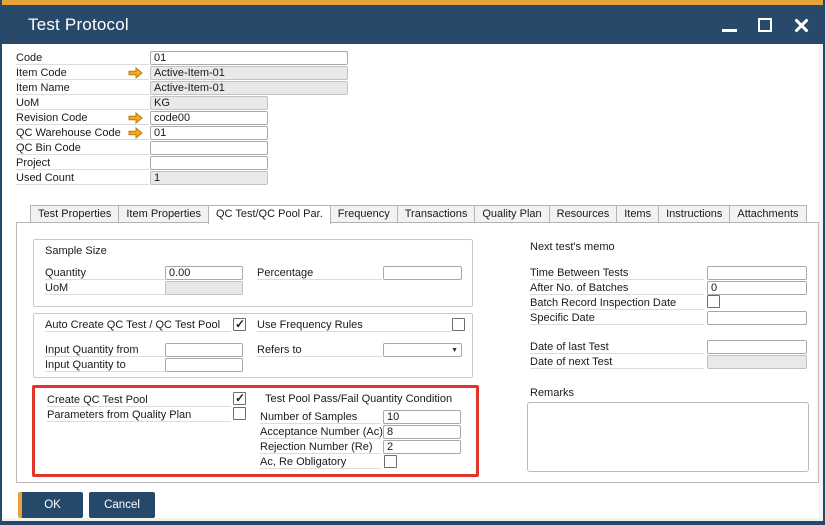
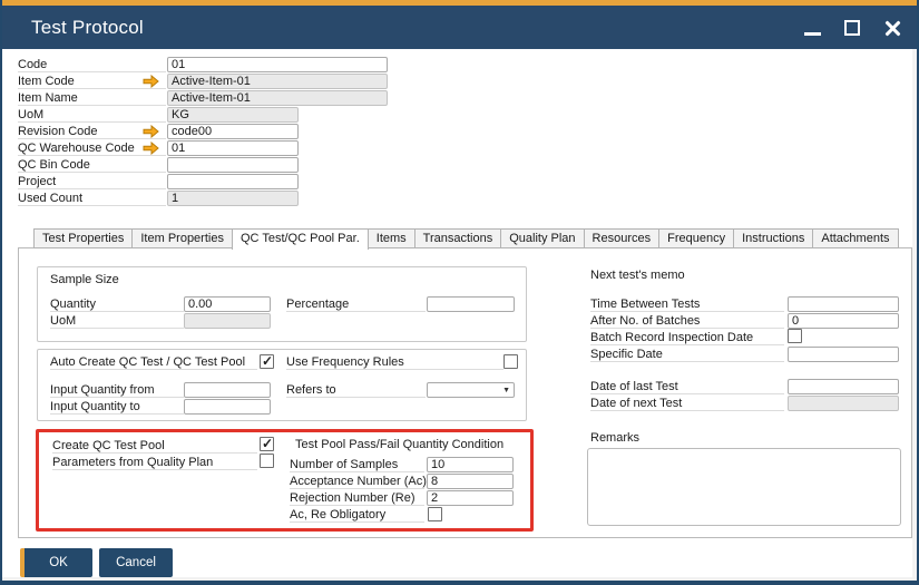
  Test Protocol
  Code
  01
  Item Code
  Active-Item-01
  Item Name
  Active-Item-01
  UoM
  KG
  Revision Code
  code00
  QC Warehouse Code
  01
  QC Bin Code
  Project
  Used Count
  1
  Test Properties
  Item Properties
  QC Test/QC Pool Par.
- Frequency
+ Items
  Transactions
  Quality Plan
  Resources
- Items
+ Frequency
  Instructions
  Attachments
  Sample Size
  Quantity
  0.00
  Percentage
  UoM
  Auto Create QC Test / QC Test Pool
  Use Frequency Rules
  Input Quantity from
  Refers to
  Input Quantity to
  Create QC Test Pool
  Parameters from Quality Plan
  Test Pool Pass/Fail Quantity Condition
  Number of Samples
  10
  Acceptance Number (Ac)
  8
  Rejection Number (Re)
  2
  Ac, Re Obligatory
  Next test's memo
  Time Between Tests
  After No. of Batches
  0
  Batch Record Inspection Date
  Specific Date
  Date of last Test
  Date of next Test
  Remarks
  OK
  Cancel
